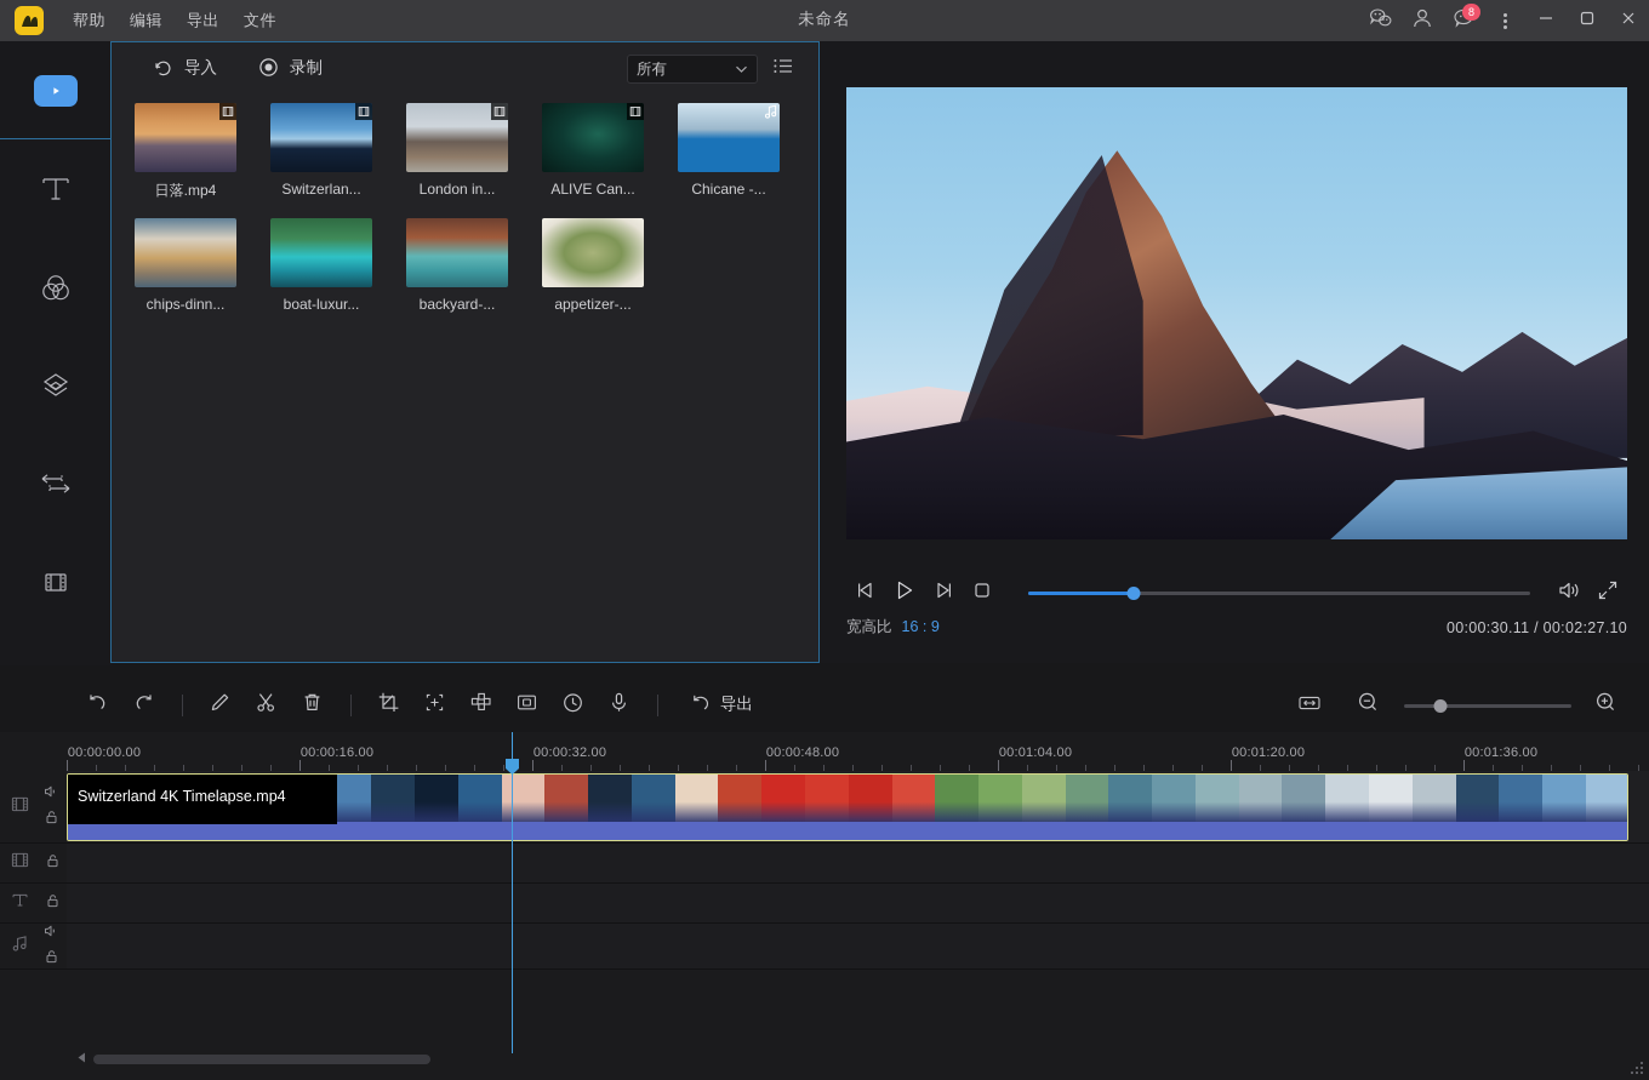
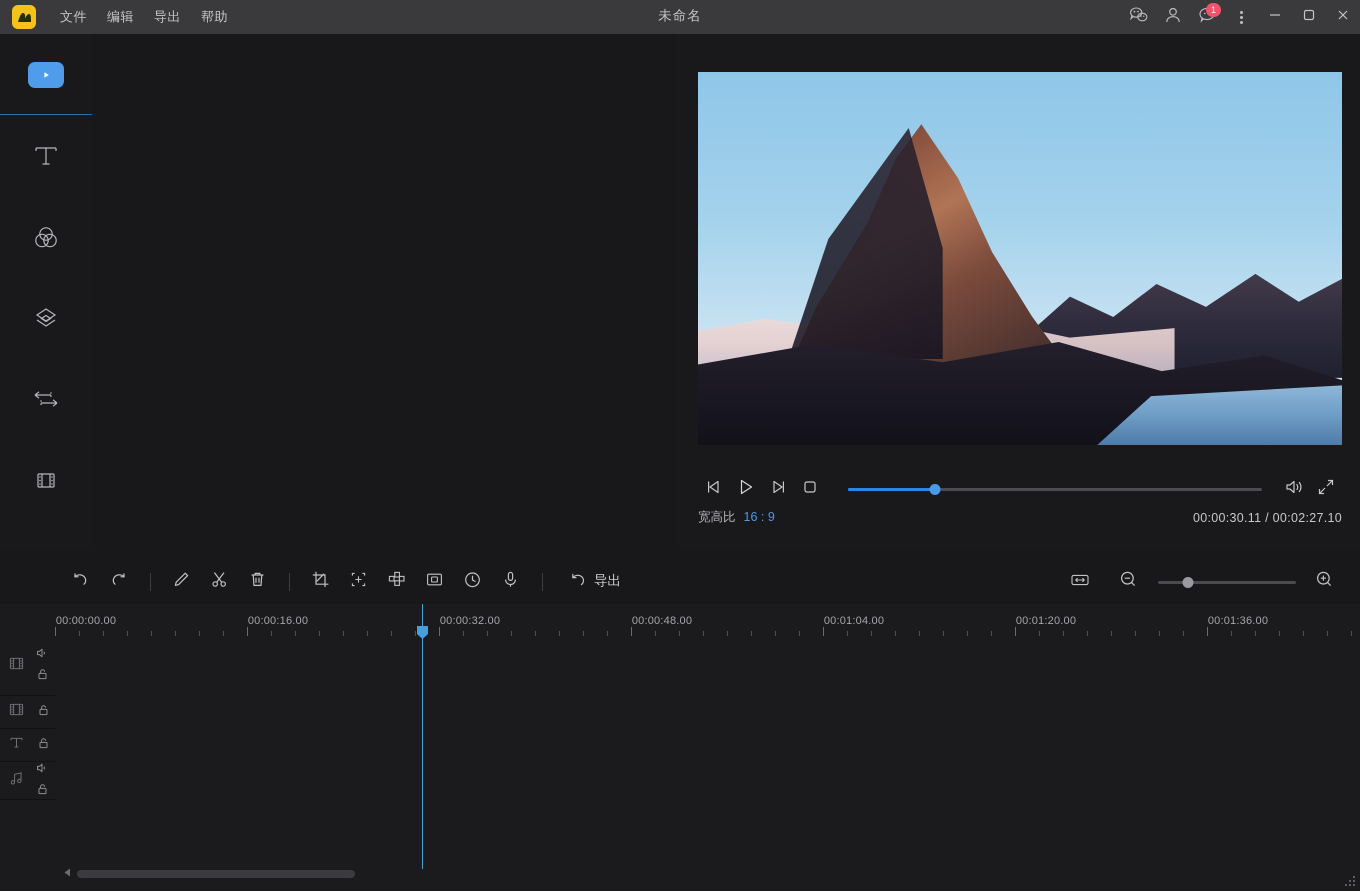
- 帮助
+ 文件
  编辑
  导出
- 文件
+ 帮助
  未命名
- 8
+ 1
- 导入
- 录制
- 所有
- 日落.mp4
- Switzerlan...
- London in...
- ALIVE Can...
- Chicane -...
- chips-dinn...
- boat-luxur...
- backyard-...
- appetizer-...
  宽高比 16 : 9
  00:00:30.11 / 00:02:27.10
  导出
  00:00:00.00
  00:00:16.00
  00:00:32.00
  00:00:48.00
  00:01:04.00
  00:01:20.00
  00:01:36.00
- Switzerland 4K Timelapse.mp4
